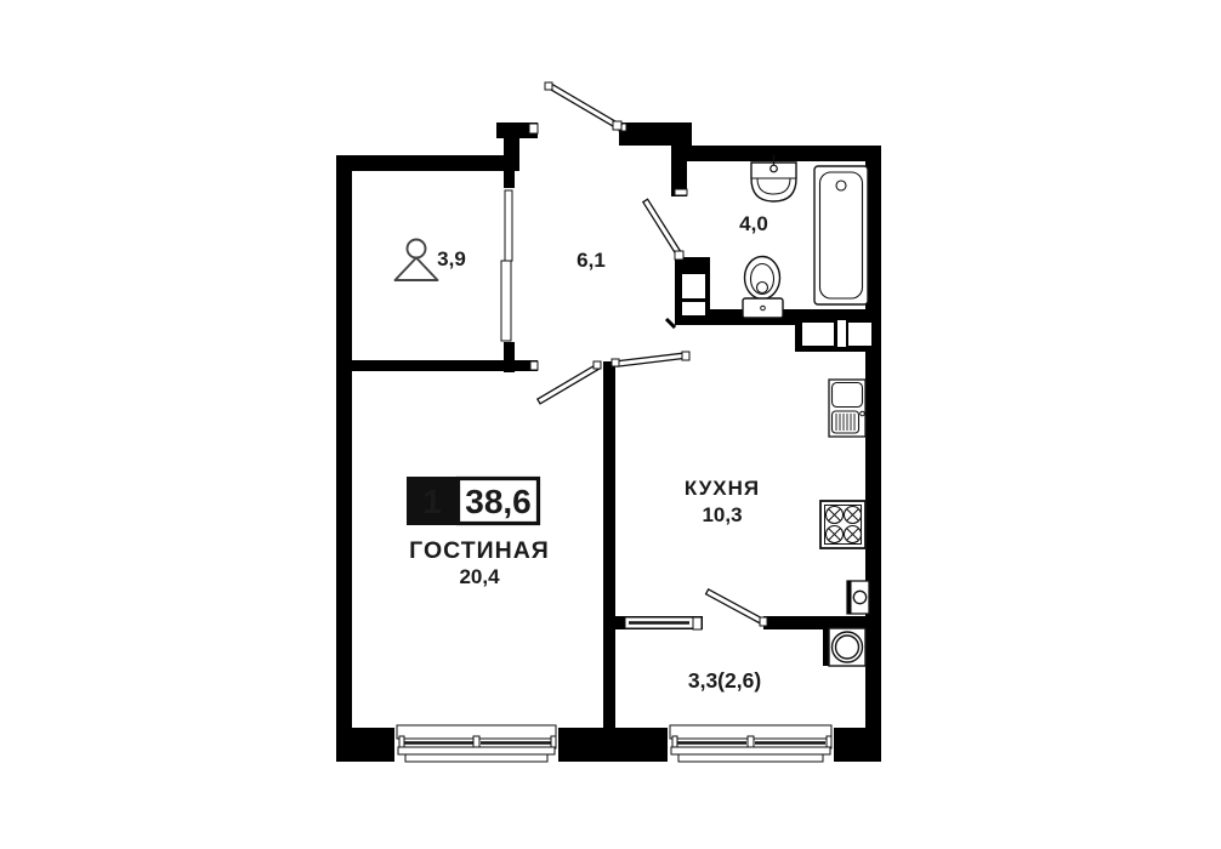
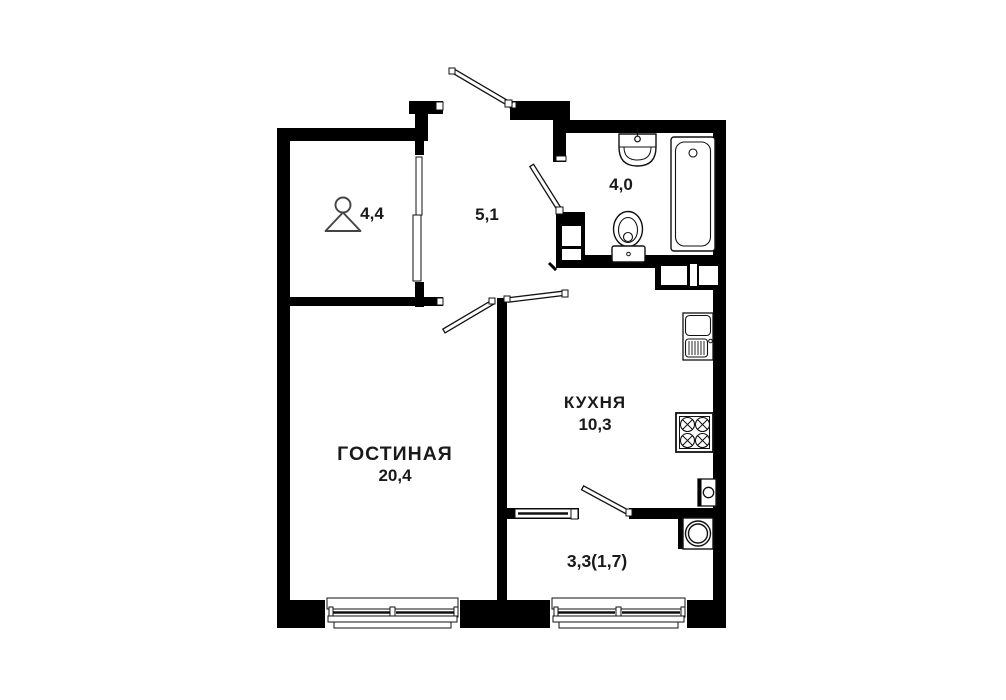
- 38,6
- 3,9
+ 4,4
- 6,1
+ 5,1
  4,0
  КУХНЯ
  10,3
  ГОСТИНАЯ
  20,4
- 3,3(2,6)
+ 3,3(1,7)
